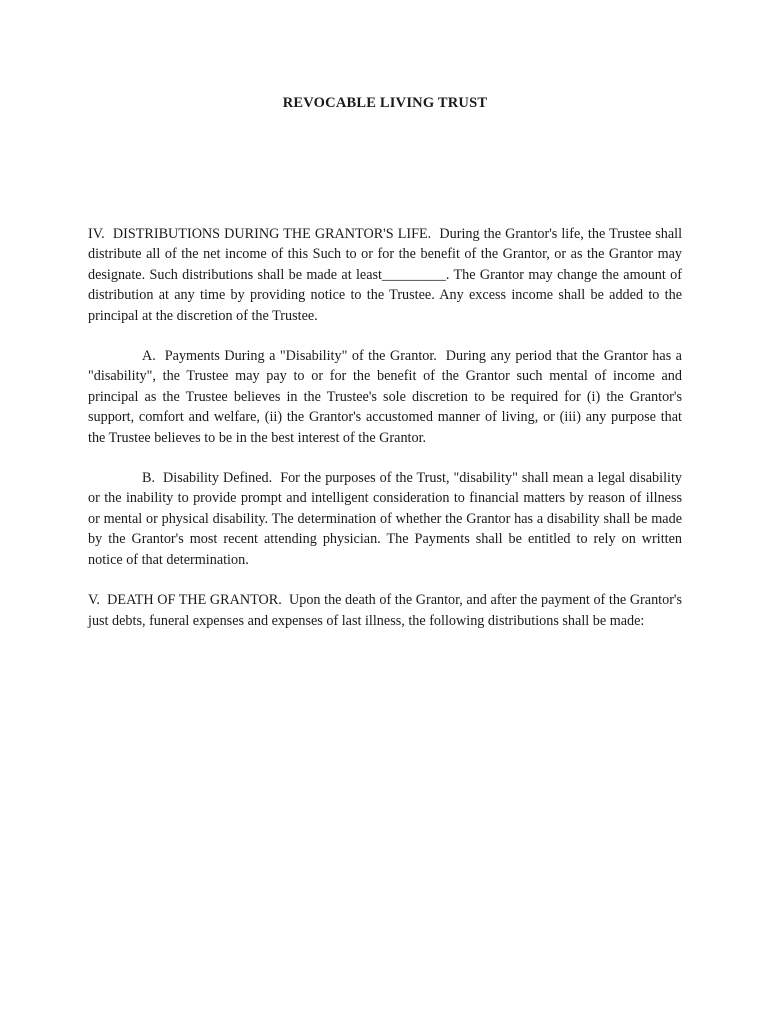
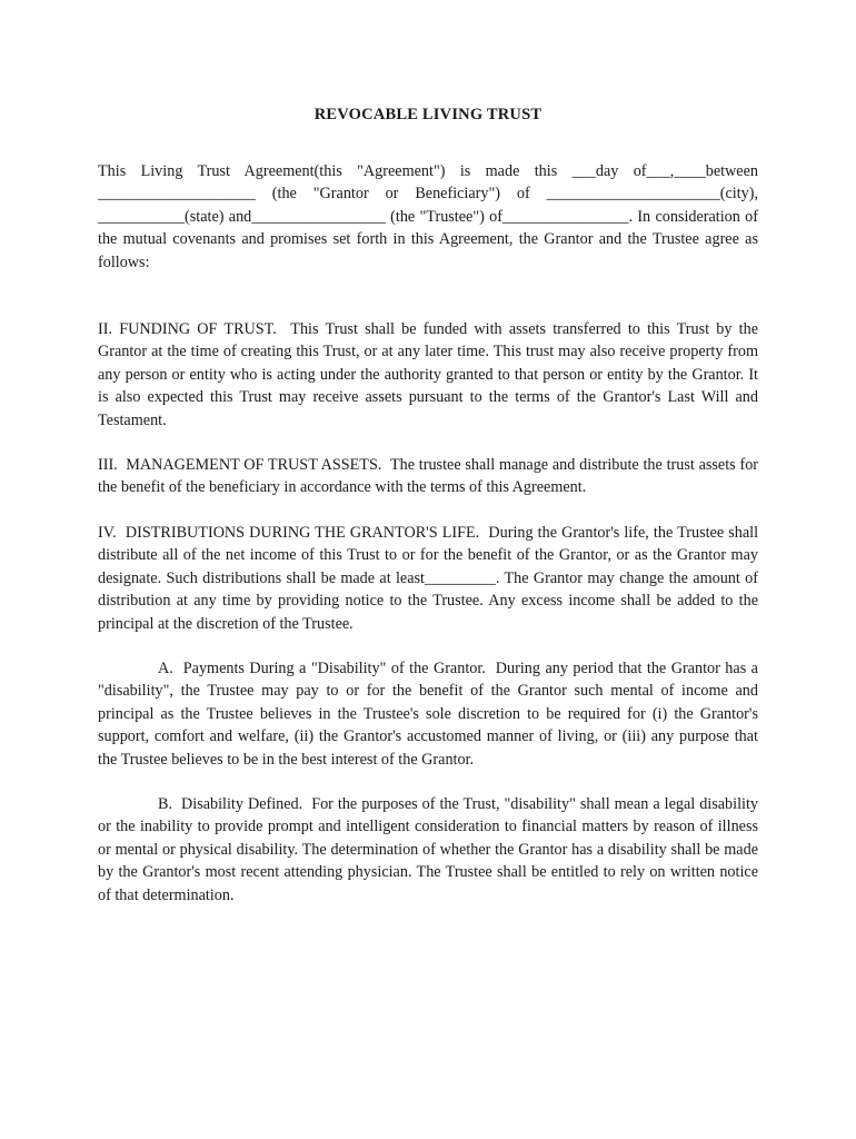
  REVOCABLE LIVING TRUST
+ This Living Trust Agreement(this "Agreement") is made this ___day of___,____between ____________________ (the "Grantor or Beneficiary") of ______________________(city), ___________(state) and_________________ (the "Trustee") of________________. In consideration of the mutual covenants and promises set forth in this Agreement, the Grantor and the Trustee agree as follows:
+ II. FUNDING OF TRUST. This Trust shall be funded with assets transferred to this Trust by the Grantor at the time of creating this Trust, or at any later time. This trust may also receive property from any person or entity who is acting under the authority granted to that person or entity by the Grantor. It is also expected this Trust may receive assets pursuant to the terms of the Grantor's Last Will and Testament.
+ III. MANAGEMENT OF TRUST ASSETS. The trustee shall manage and distribute the trust assets for the benefit of the beneficiary in accordance with the terms of this Agreement.
- IV. DISTRIBUTIONS DURING THE GRANTOR'S LIFE. During the Grantor's life, the Trustee shall distribute all of the net income of this Such to or for the benefit of the Grantor, or as the Grantor may designate. Such distributions shall be made at least_________. The Grantor may change the amount of distribution at any time by providing notice to the Trustee. Any excess income shall be added to the principal at the discretion of the Trustee.
+ IV. DISTRIBUTIONS DURING THE GRANTOR'S LIFE. During the Grantor's life, the Trustee shall distribute all of the net income of this Trust to or for the benefit of the Grantor, or as the Grantor may designate. Such distributions shall be made at least_________. The Grantor may change the amount of distribution at any time by providing notice to the Trustee. Any excess income shall be added to the principal at the discretion of the Trustee.
  A. Payments During a "Disability" of the Grantor. During any period that the Grantor has a "disability", the Trustee may pay to or for the benefit of the Grantor such mental of income and principal as the Trustee believes in the Trustee's sole discretion to be required for (i) the Grantor's support, comfort and welfare, (ii) the Grantor's accustomed manner of living, or (iii) any purpose that the Trustee believes to be in the best interest of the Grantor.
- B. Disability Defined. For the purposes of the Trust, "disability" shall mean a legal disability or the inability to provide prompt and intelligent consideration to financial matters by reason of illness or mental or physical disability. The determination of whether the Grantor has a disability shall be made by the Grantor's most recent attending physician. The Payments shall be entitled to rely on written notice of that determination.
+ B. Disability Defined. For the purposes of the Trust, "disability" shall mean a legal disability or the inability to provide prompt and intelligent consideration to financial matters by reason of illness or mental or physical disability. The determination of whether the Grantor has a disability shall be made by the Grantor's most recent attending physician. The Trustee shall be entitled to rely on written notice of that determination.
- V. DEATH OF THE GRANTOR. Upon the death of the Grantor, and after the payment of the Grantor's just debts, funeral expenses and expenses of last illness, the following distributions shall be made:
